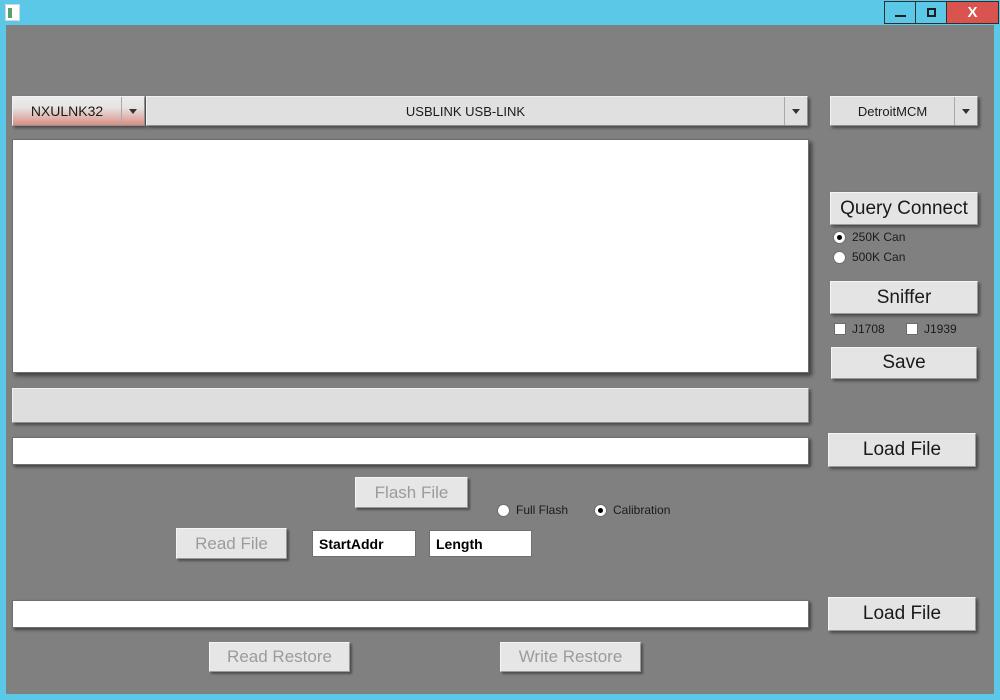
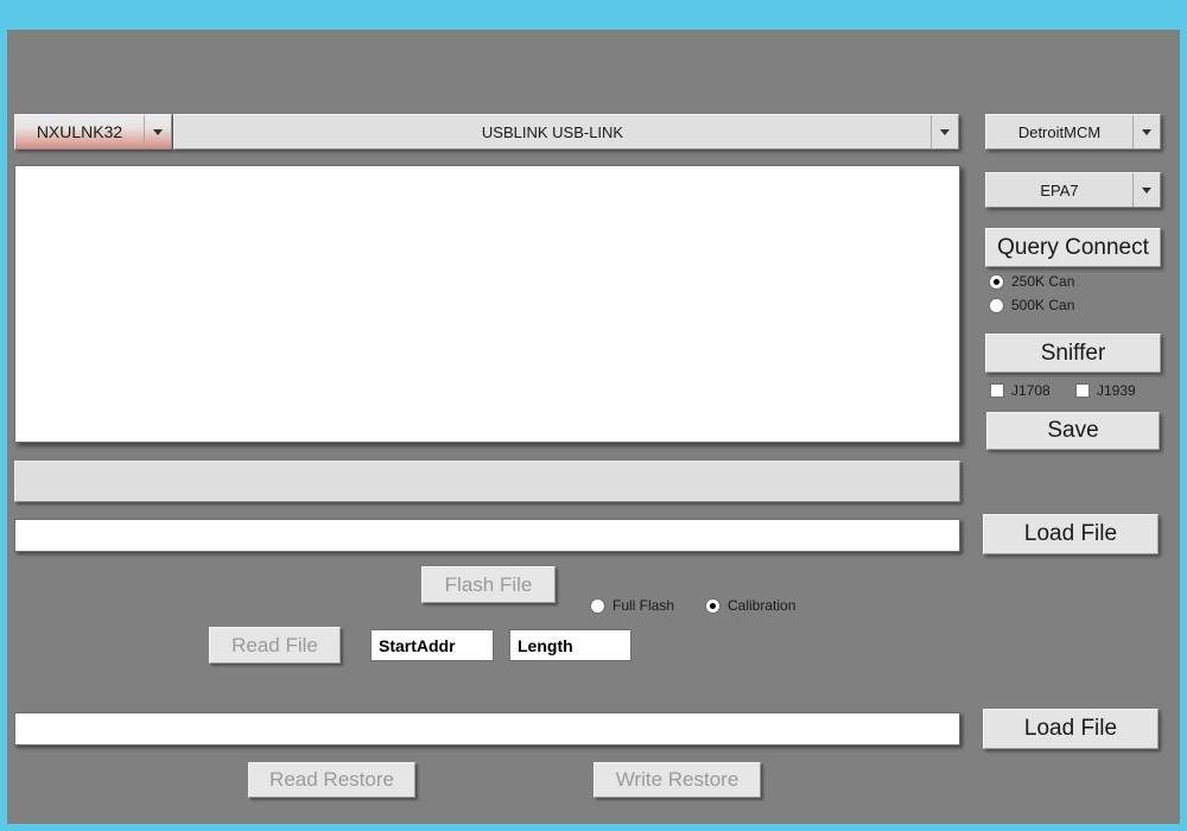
- X
  NXULNK32
  USBLINK USB-LINK
  Flash File
  Full Flash
  Calibration
  Read File
  StartAddr
  Length
  Read Restore
  Write Restore
  DetroitMCM
+ EPA7
  Query Connect
  250K Can
  500K Can
  Sniffer
  J1708
  J1939
  Save
  Load File
  Load File
